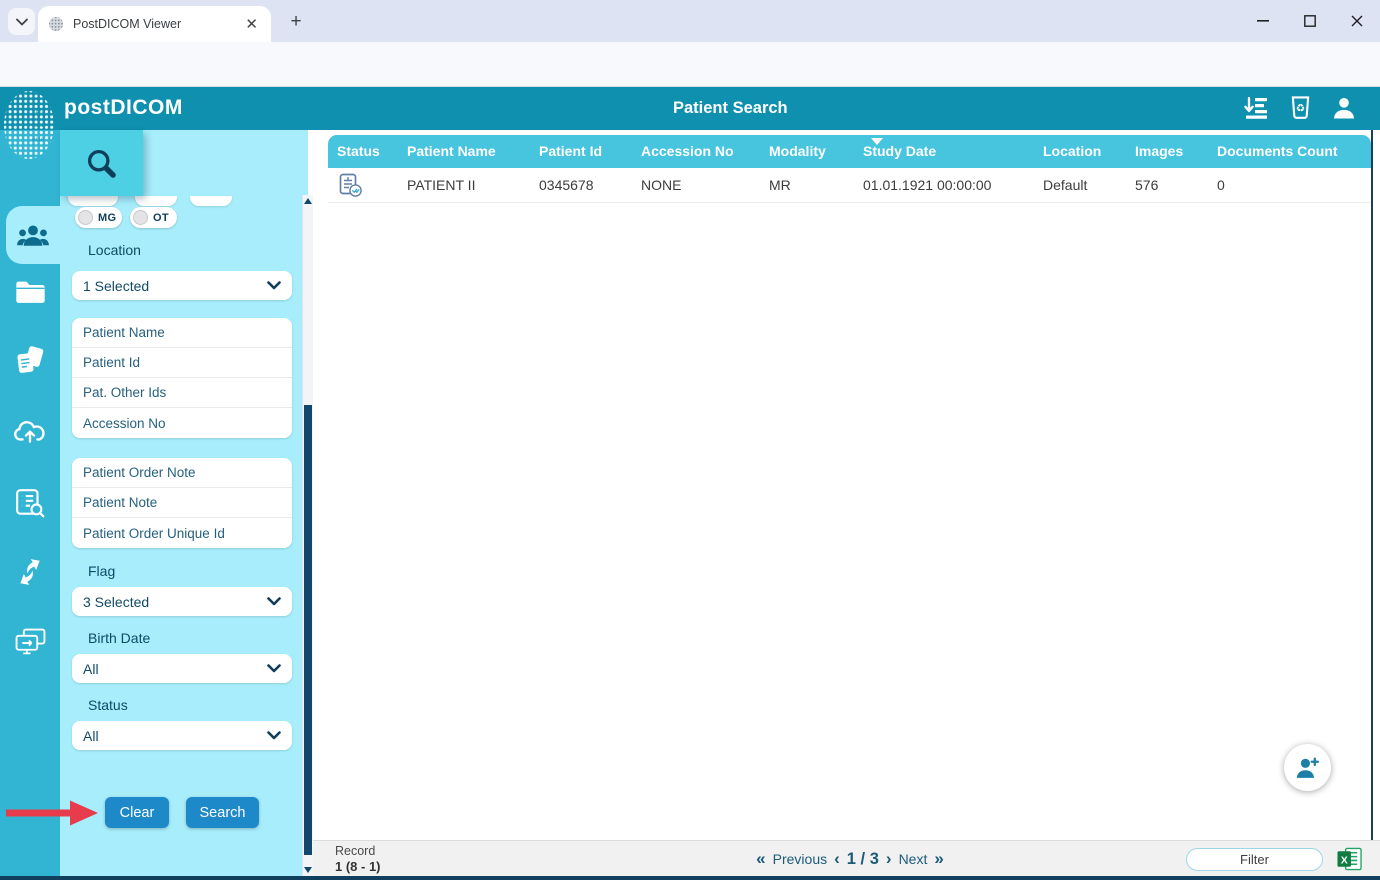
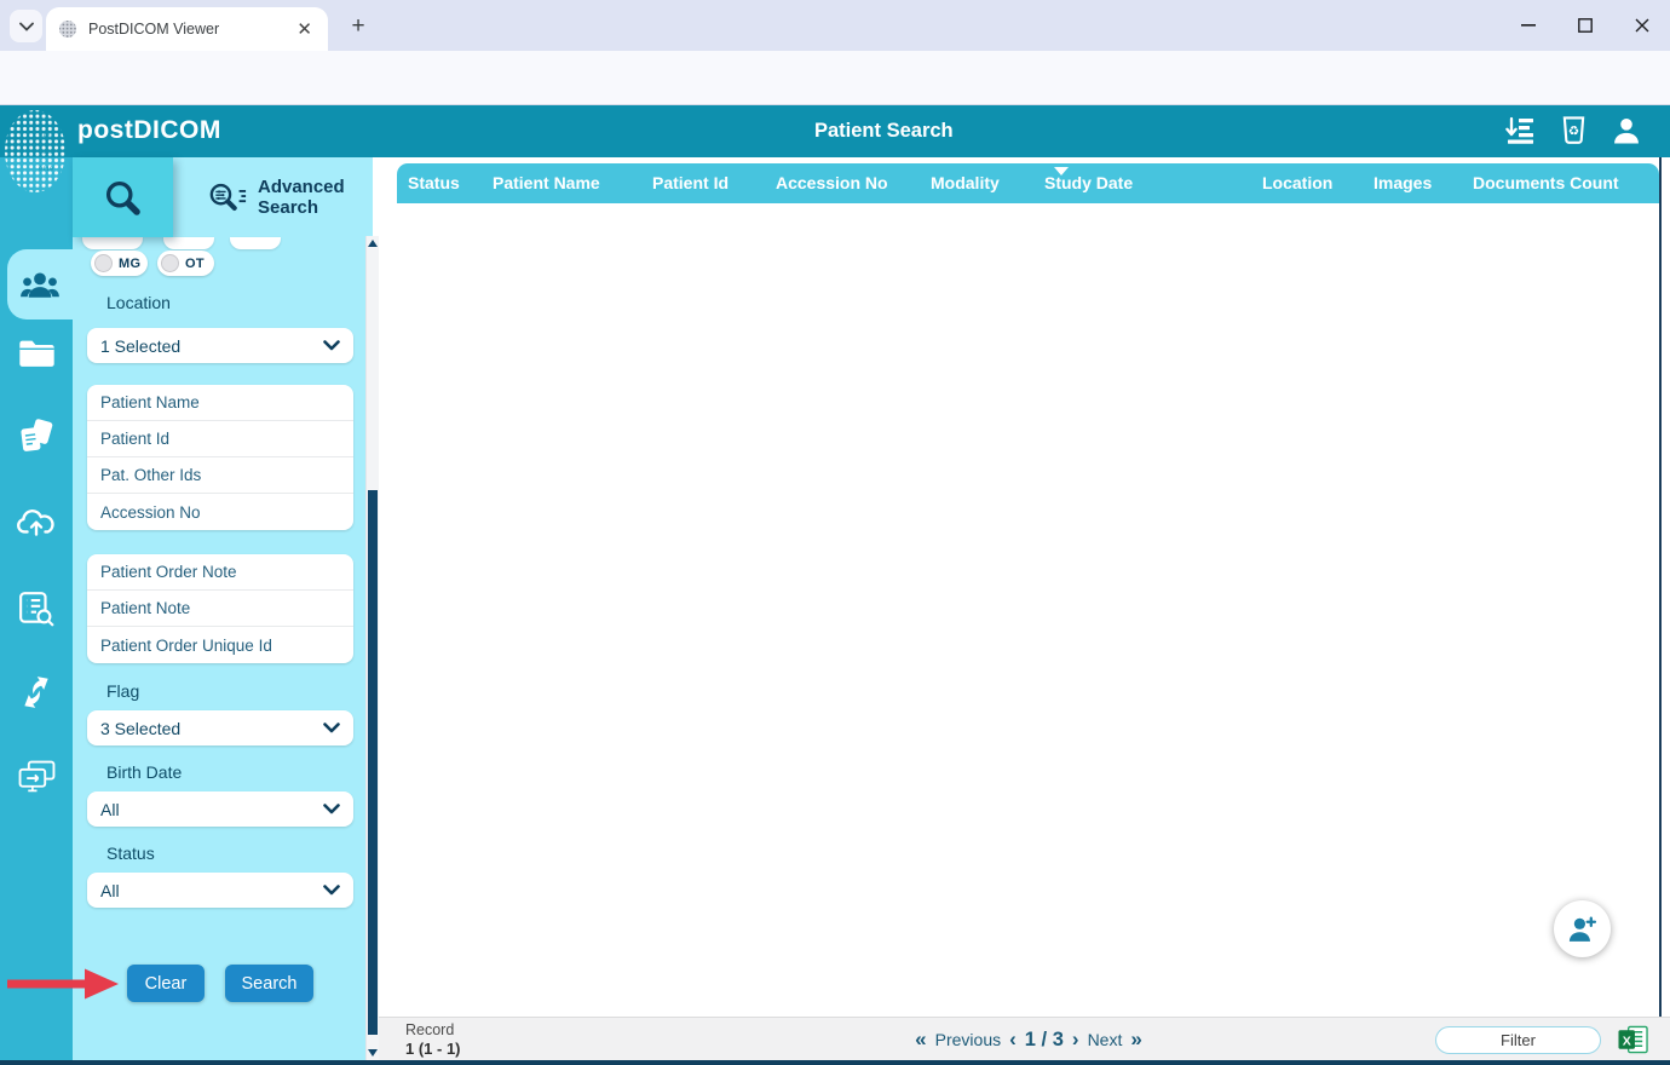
  PostDICOM Viewer
  ✕
  +
  postDICOM
  Patient Search
  ♻
+ Advanced Search
  MG
  OT
  Location
  1 Selected
  Patient Name
  Patient Id
  Pat. Other Ids
  Accession No
  Patient Order Note
  Patient Note
  Patient Order Unique Id
  Flag
  3 Selected
  Birth Date
  All
  Status
  All
  Clear
  Search
  Status
  Patient Name
  Patient Id
  Accession No
  Modality
  Study Date
  Location
  Images
  Documents Count
- PATIENT II
- 0345678
- NONE
- MR
- 01.01.1921 00:00:00
- Default
- 576
- 0
  Record
- 1 (8 - 1)
+ 1 (1 - 1)
  «
  Previous
  ‹
  1 / 3
  ›
  Next
  »
  Filter
  X
